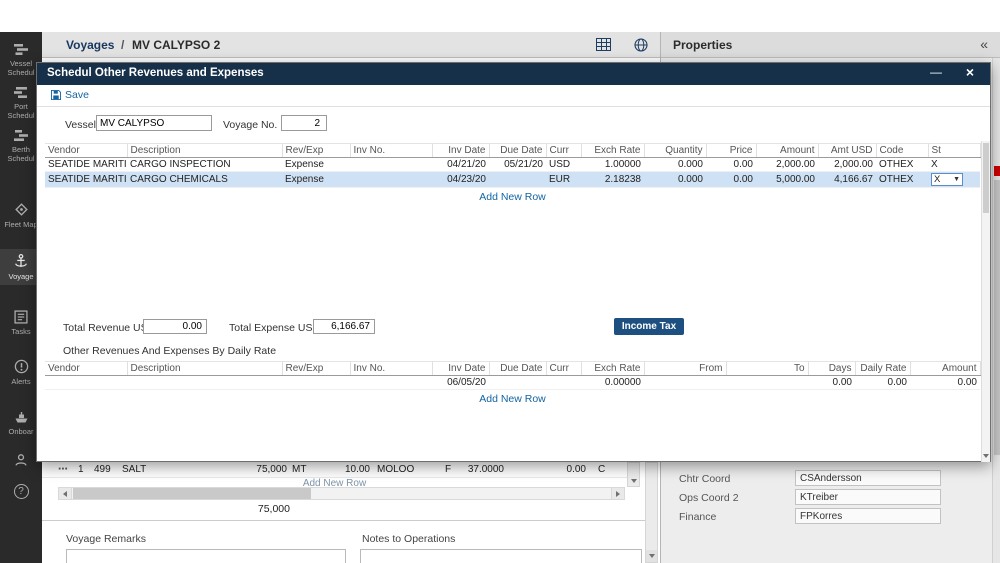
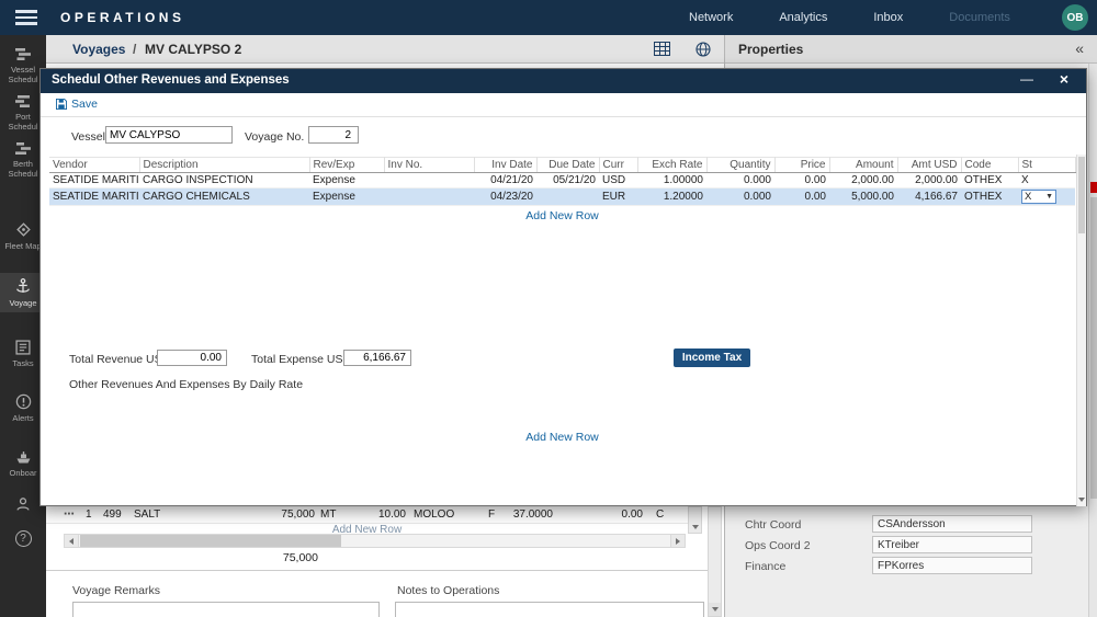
+ OPERATIONS
+ Network
+ Analytics
+ Inbox
+ Documents
+ OB
  Vessel Schedul
  Port Schedul
  Berth Schedul
  Fleet Ma
  Voyage
  Tasks
  Alerts
  Onboar
  ?
  Voyages
  /
  MV CALYPSO 2
  Properties
  «
  Chtr Coord
  CSAndersson
  Ops Coord 2
  KTreiber
  Finance
  FPKorres
  ⋯
  1
  499
  SALT
  75,000
  MT
  10.00
  MOLOO
  F
  37.0000
  0.00
  C
  Add New Row
  75,000
  Voyage Remarks
  Notes to Operations
  Schedul Other Revenues and Expenses
  —
  ×
  Save
  Vessel
  MV CALYPSO
  Voyage No.
  2
  Vendor	Description	Rev/Exp	Inv No.	Inv Date	Due Date	Curr	Exch Rate	Quantity	Price	Amount	Amt USD	Code	St
  SEATIDE MARITI	CARGO INSPECTION	Expense		04/21/20	05/21/20	USD	1.00000	0.000	0.00	2,000.00	2,000.00	OTHEX	X
- SEATIDE MARITI	CARGO CHEMICALS	Expense		04/23/20		EUR	2.18238	0.000	0.00	5,000.00	4,166.67	OTHEX	X
+ SEATIDE MARITI	CARGO CHEMICALS	Expense		04/23/20		EUR	1.20000	0.000	0.00	5,000.00	4,166.67	OTHEX	X
  Add New Row
  Total Revenue U
  0.00
  Total Expense US
  6,166.67
  Income Tax
  Other Revenues And Expenses By Daily Rate
- Vendor	Description	Rev/Exp	Inv No.	Inv Date	Due Date	Curr	Exch Rate	From	To	Days	Daily Rate	Amount
- 				06/05/20			0.00000			0.00	0.00	0.00
  Add New Row
